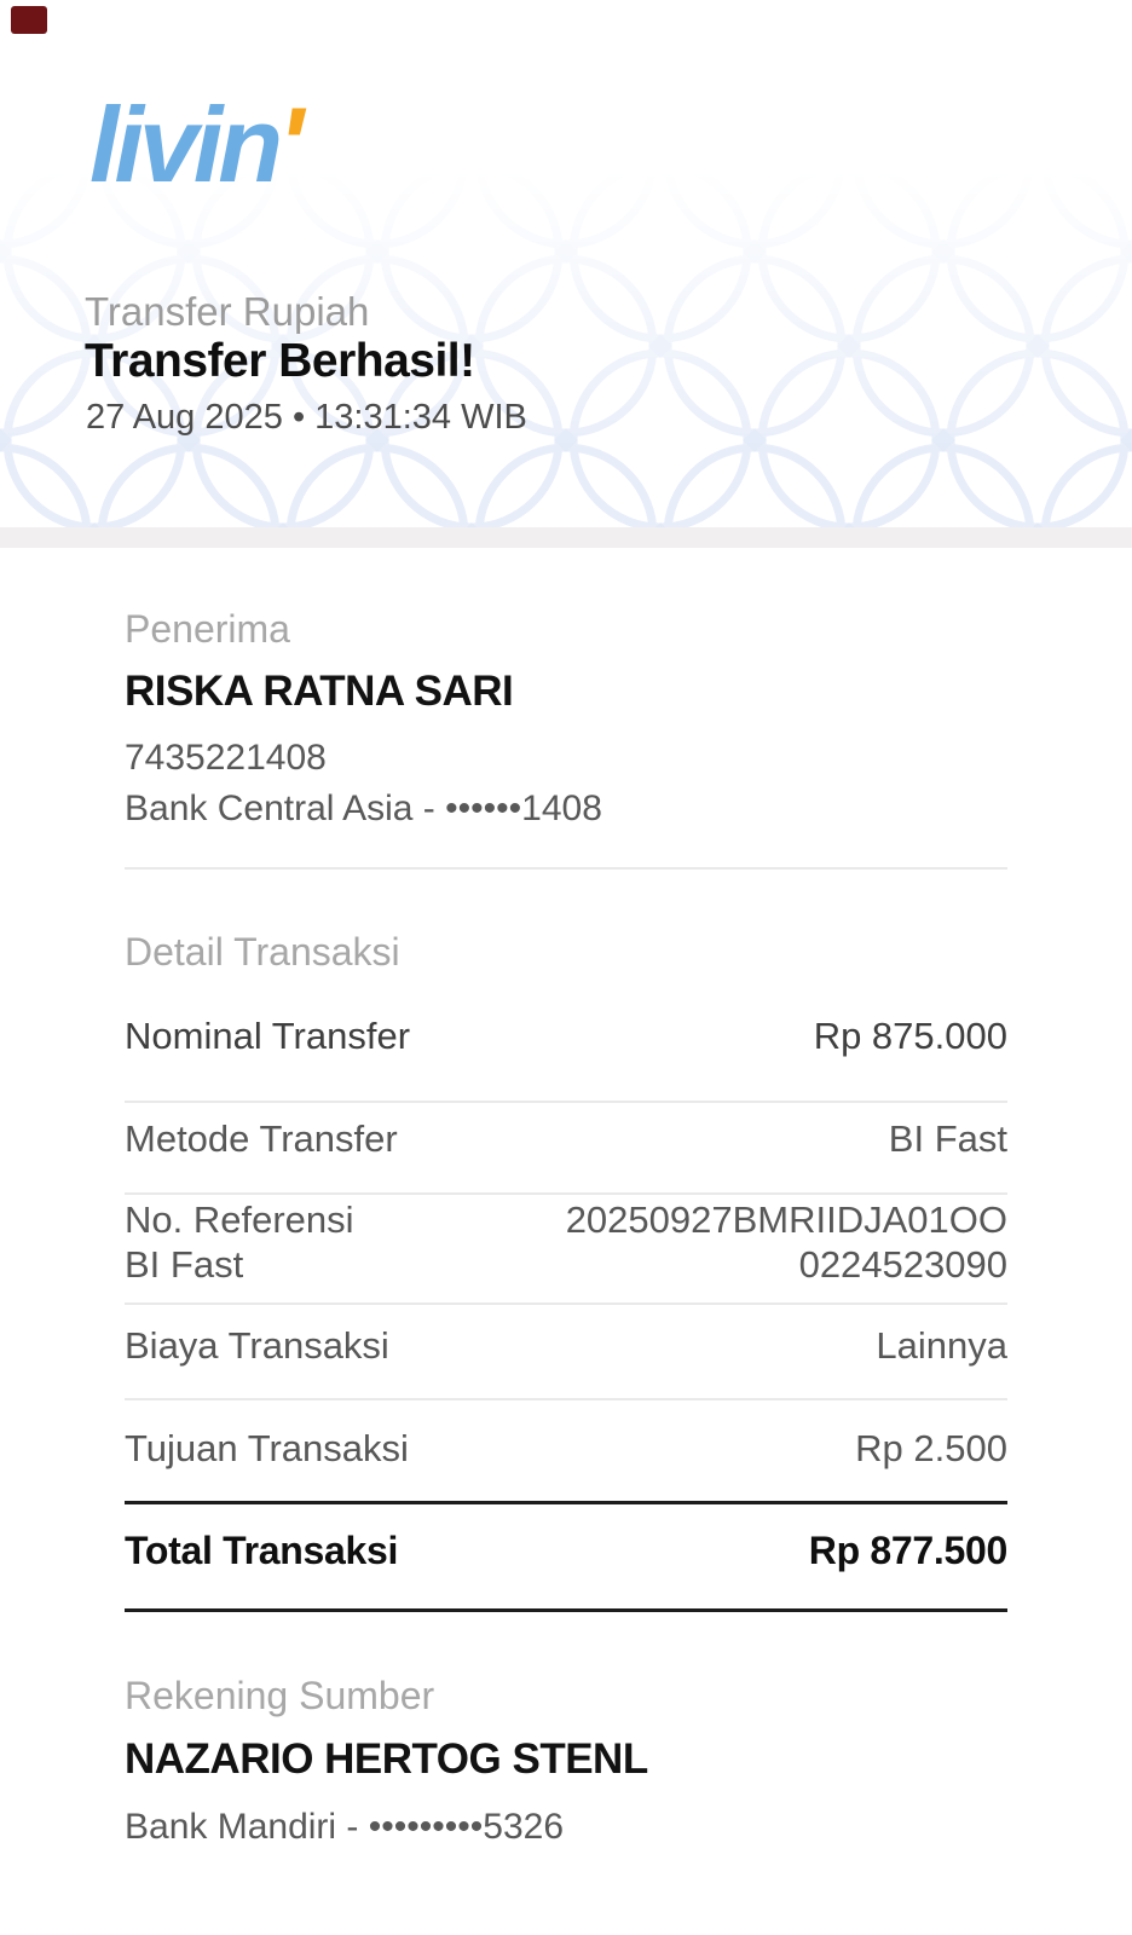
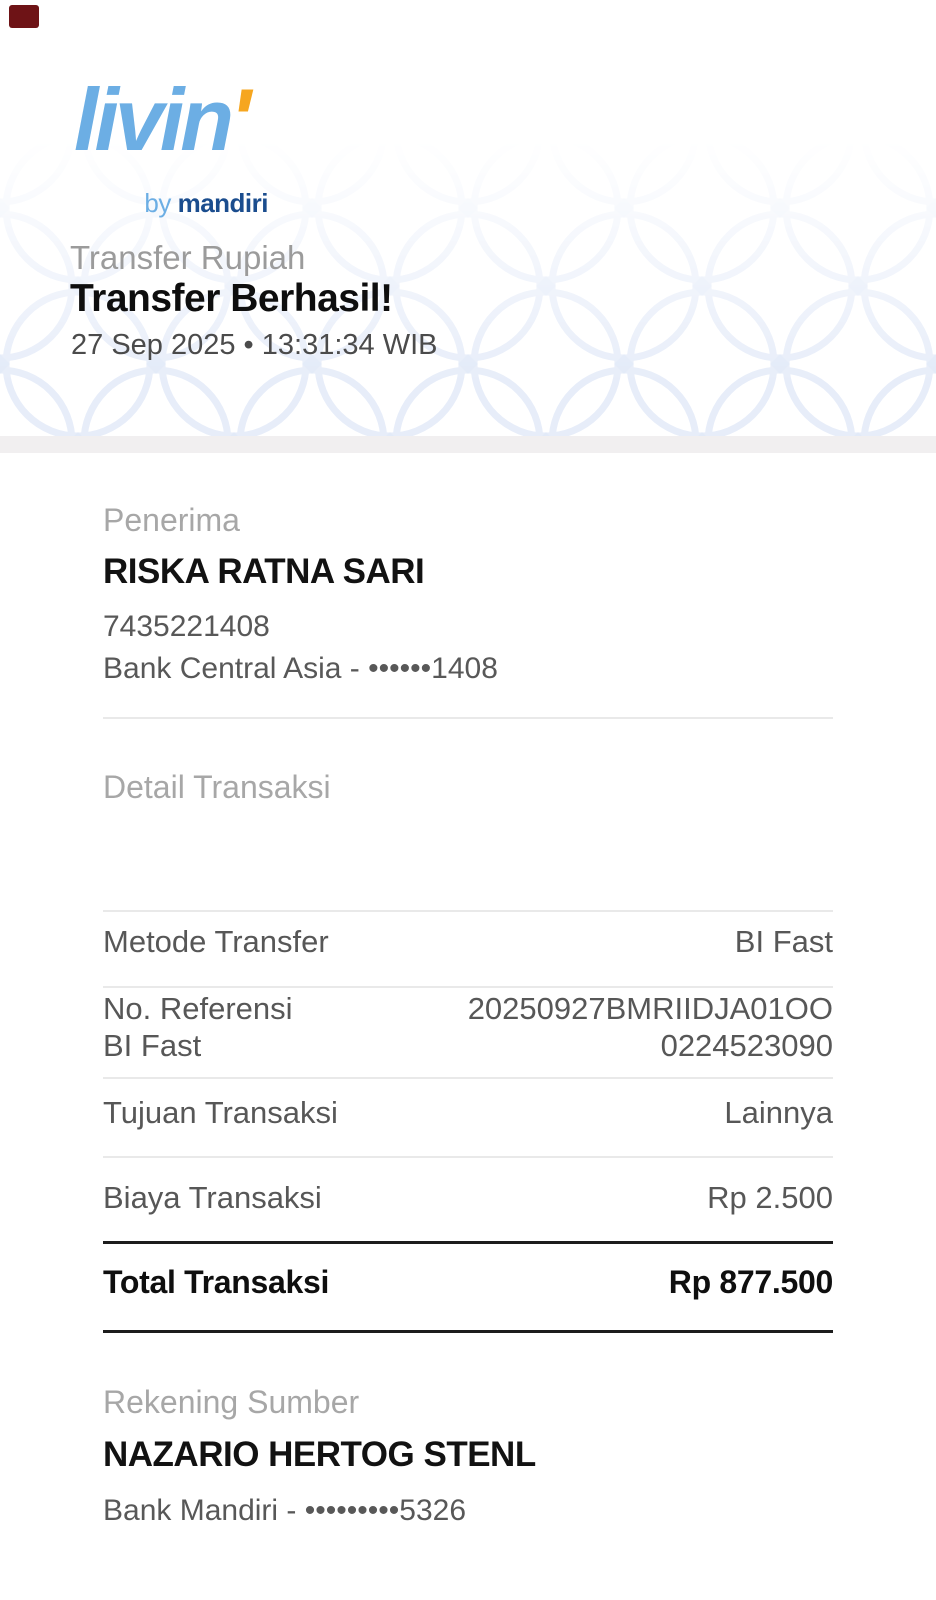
  livin'
+ by mandiri
  Transfer Rupiah
  Transfer Berhasil!
- 27 Aug 2025 • 13:31:34 WIB
+ 27 Sep 2025 • 13:31:34 WIB
  Penerima
  RISKA RATNA SARI
  7435221408
  Bank Central Asia - ••••••1408
  Detail Transaksi
- Nominal Transfer
- Rp 875.000
  Metode Transfer
  BI Fast
  No. Referensi
  BI Fast
  20250927BMRIIDJA01OO
  0224523090
- Biaya Transaksi
+ Tujuan Transaksi
  Lainnya
- Tujuan Transaksi
+ Biaya Transaksi
  Rp 2.500
  Total Transaksi
  Rp 877.500
  Rekening Sumber
  NAZARIO HERTOG STENL
  Bank Mandiri - •••••••••5326
